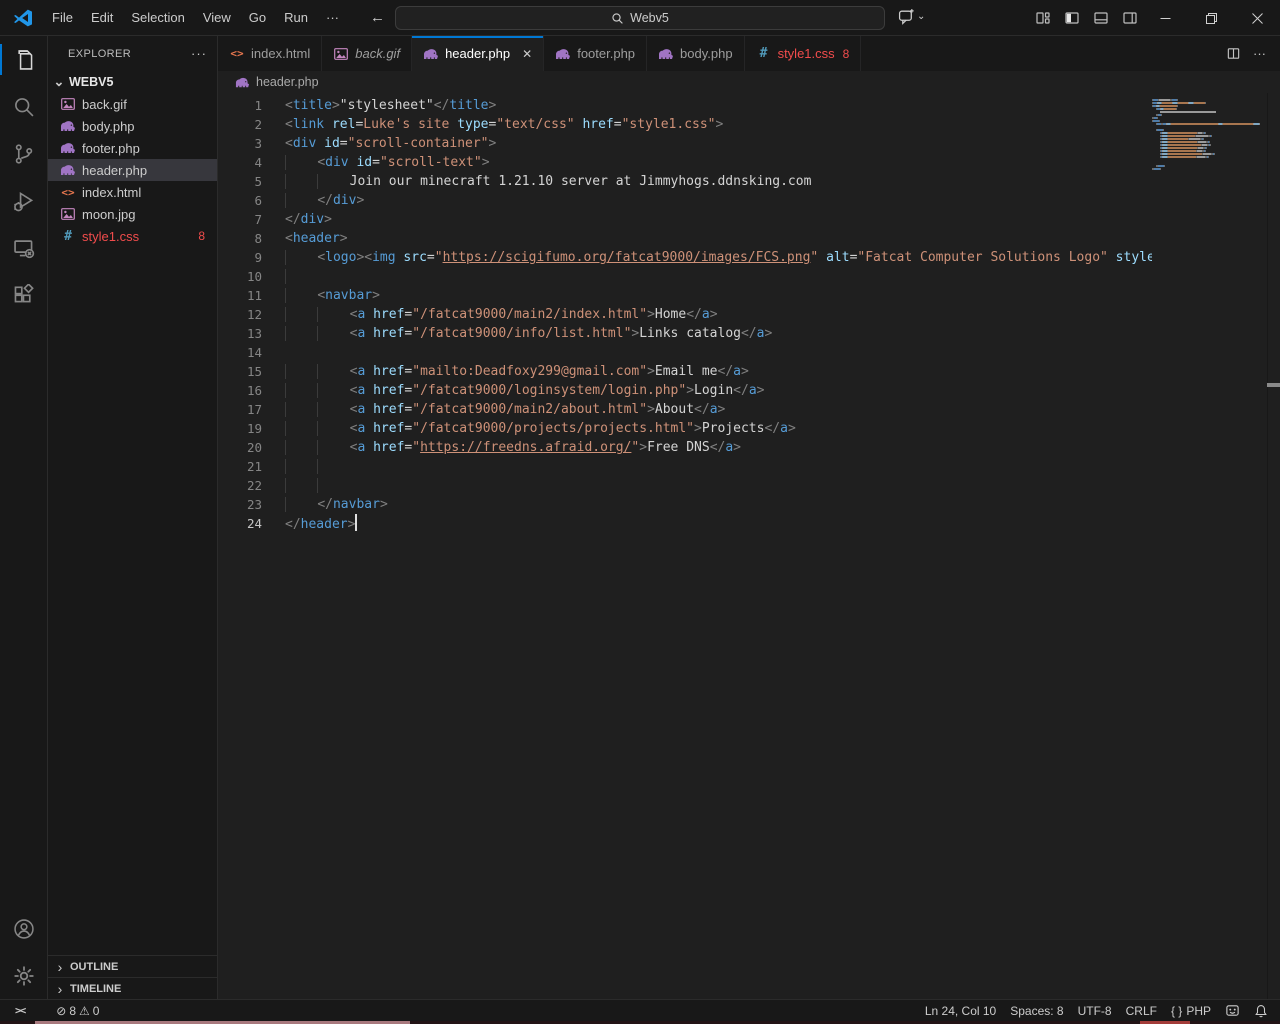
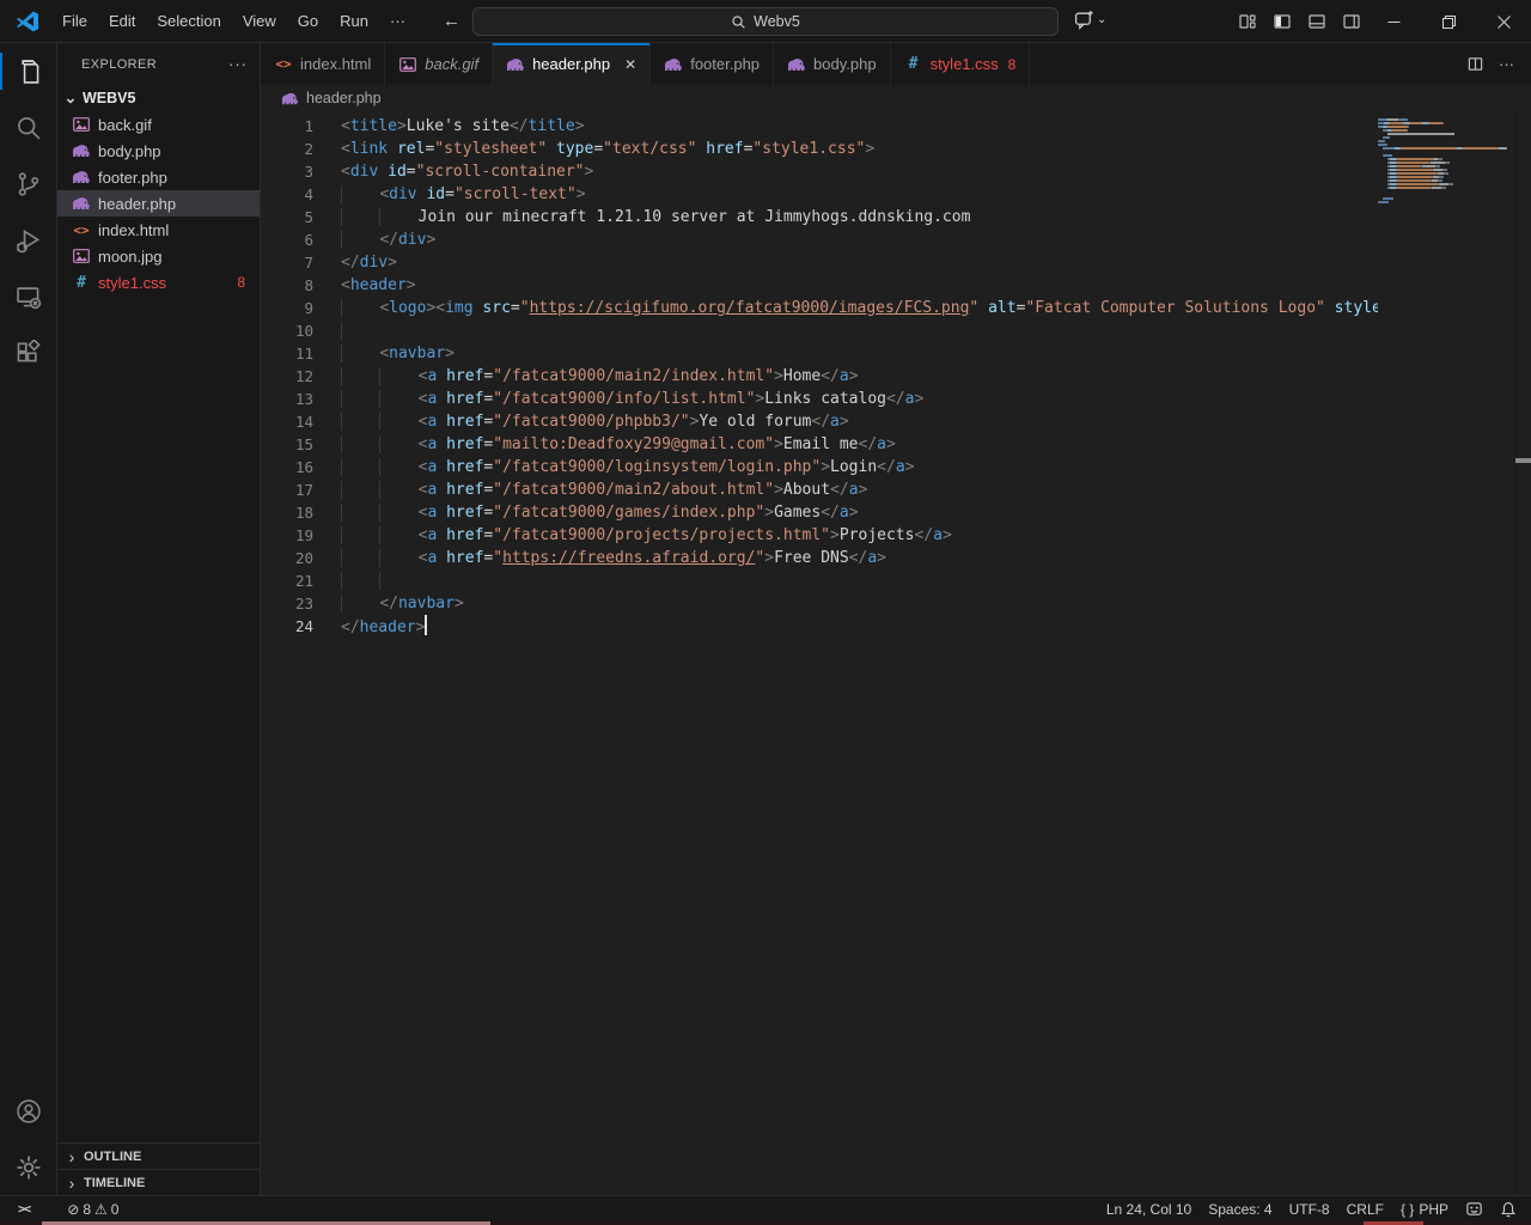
  File
  Edit
  Selection
  View
  Go
  Run
  ···
  ←
  Webv5
  ⌄
  EXPLORER
  ···
  ⌄
  WEBV5
  back.gif
  body.php
  footer.php
  header.php
  <>
  index.html
  moon.jpg
  #
  style1.css
  8
  ›
  OUTLINE
  ›
  TIMELINE
  <>
  index.html
  back.gif
  header.php
  ✕
  footer.php
  body.php
  #
  style1.css
  8
  ···
  header.php
  1
- <title>"stylesheet"</title>
+ <title>Luke's site</title>
  2
- <link rel=Luke's site type="text/css" href="style1.css">
+ <link rel="stylesheet" type="text/css" href="style1.css">
  3
  <div id="scroll-container">
  4
  <div id="scroll-text">
  5
  Join our minecraft 1.21.10 server at Jimmyhogs.ddnsking.com
  6
  </div>
  7
  </div>
  8
  <header>
  9
  <logo><img src="https://scigifumo.org/fatcat9000/images/FCS.png" alt="Fatcat Computer Solutions Logo" style
  10
  11
  <navbar>
  12
  <a href="/fatcat9000/main2/index.html">Home</a>
  13
  <a href="/fatcat9000/info/list.html">Links catalog</a>
  14
+ <a href="/fatcat9000/phpbb3/">Ye old forum</a>
  15
  <a href="mailto:Deadfoxy299@gmail.com">Email me</a>
  16
  <a href="/fatcat9000/loginsystem/login.php">Login</a>
  17
  <a href="/fatcat9000/main2/about.html">About</a>
+ 18
+ <a href="/fatcat9000/games/index.php">Games</a>
  19
  <a href="/fatcat9000/projects/projects.html">Projects</a>
  20
  <a href="https://freedns.afraid.org/">Free DNS</a>
  21
- 22
  23
  </navbar>
  24
  </header>
  ><
  ⊘
  8
  ⚠
  0
  Ln 24, Col 10
- Spaces: 8
+ Spaces: 4
  UTF-8
  CRLF
  { }
  PHP
